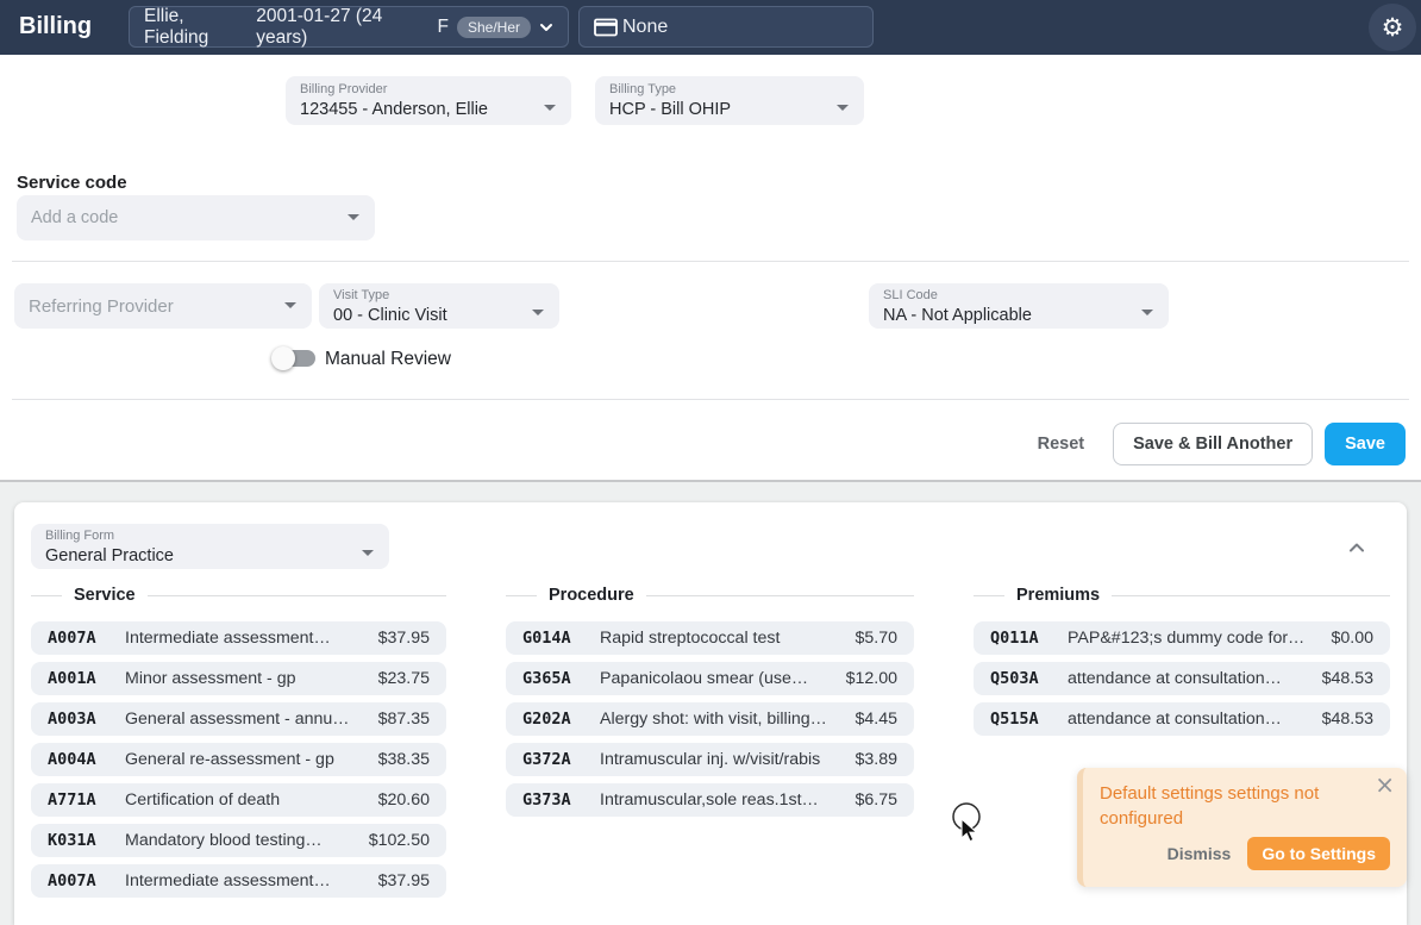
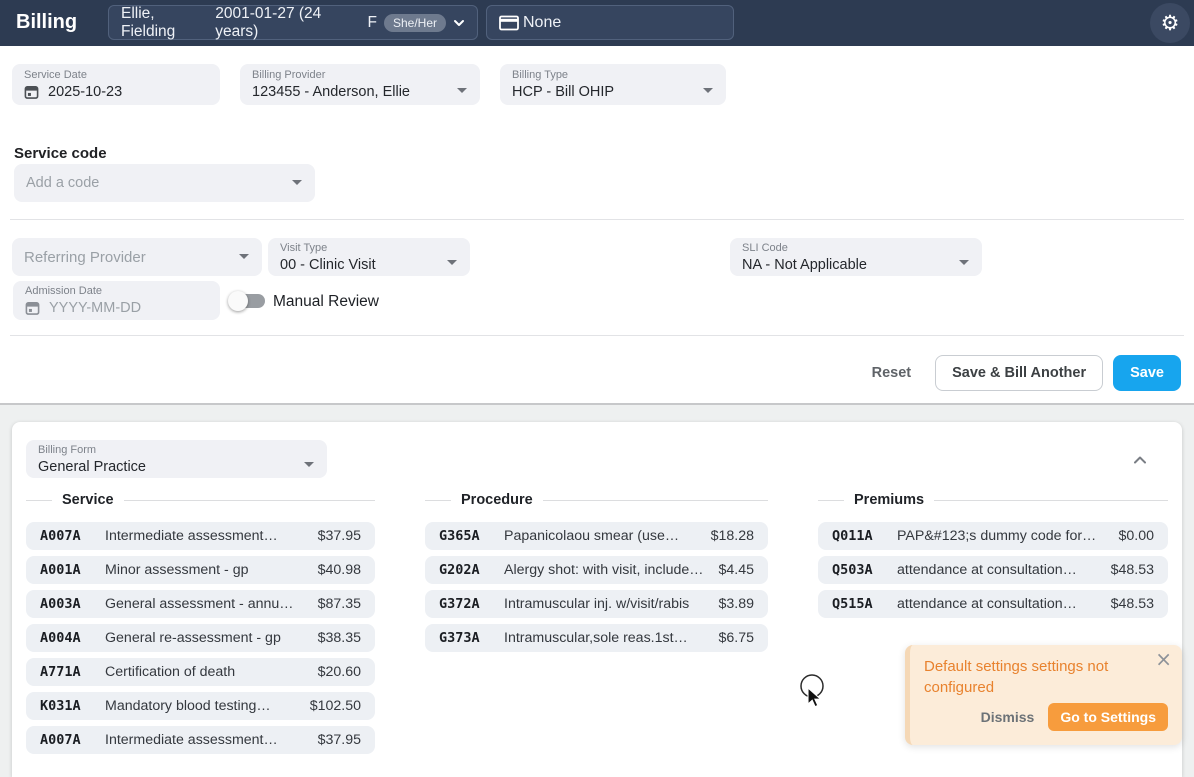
  Billing
  Ellie, Fielding
  2001-01-27 (24 years)
  F
  She/Her
  None
  ⚙
+ Service Date
+ 2025-10-23
  Billing Provider
  123455 - Anderson, Ellie
  Billing Type
  HCP - Bill OHIP
  Service code
  Add a code
  Referring Provider
  Visit Type
  00 - Clinic Visit
  SLI Code
  NA - Not Applicable
+ Admission Date
+ YYYY-MM-DD
  Manual Review
  Reset
  Save & Bill Another
  Save
  Billing Form
  General Practice
  Service
  A007A
  Intermediate assessment…
  $37.95
  A001A
  Minor assessment - gp
- $23.75
+ $40.98
  A003A
  General assessment - annu…
  $87.35
  A004A
  General re-assessment - gp
  $38.35
  A771A
  Certification of death
  $20.60
  K031A
  Mandatory blood testing…
  $102.50
  A007A
  Intermediate assessment…
  $37.95
  Procedure
- G014A
- Rapid streptococcal test
- $5.70
  G365A
  Papanicolaou smear (use…
- $12.00
+ $18.28
  G202A
- Alergy shot: with visit, billing…
+ Alergy shot: with visit, include…
  $4.45
  G372A
  Intramuscular inj. w/visit/rabis
  $3.89
  G373A
  Intramuscular,sole reas.1st…
  $6.75
  Premiums
  Q011A
  PAP&#123;s dummy code for…
  $0.00
  Q503A
  attendance at consultation…
  $48.53
  Q515A
  attendance at consultation…
  $48.53
  ×
  Default settings settings not configured
  Dismiss
  Go to Settings
